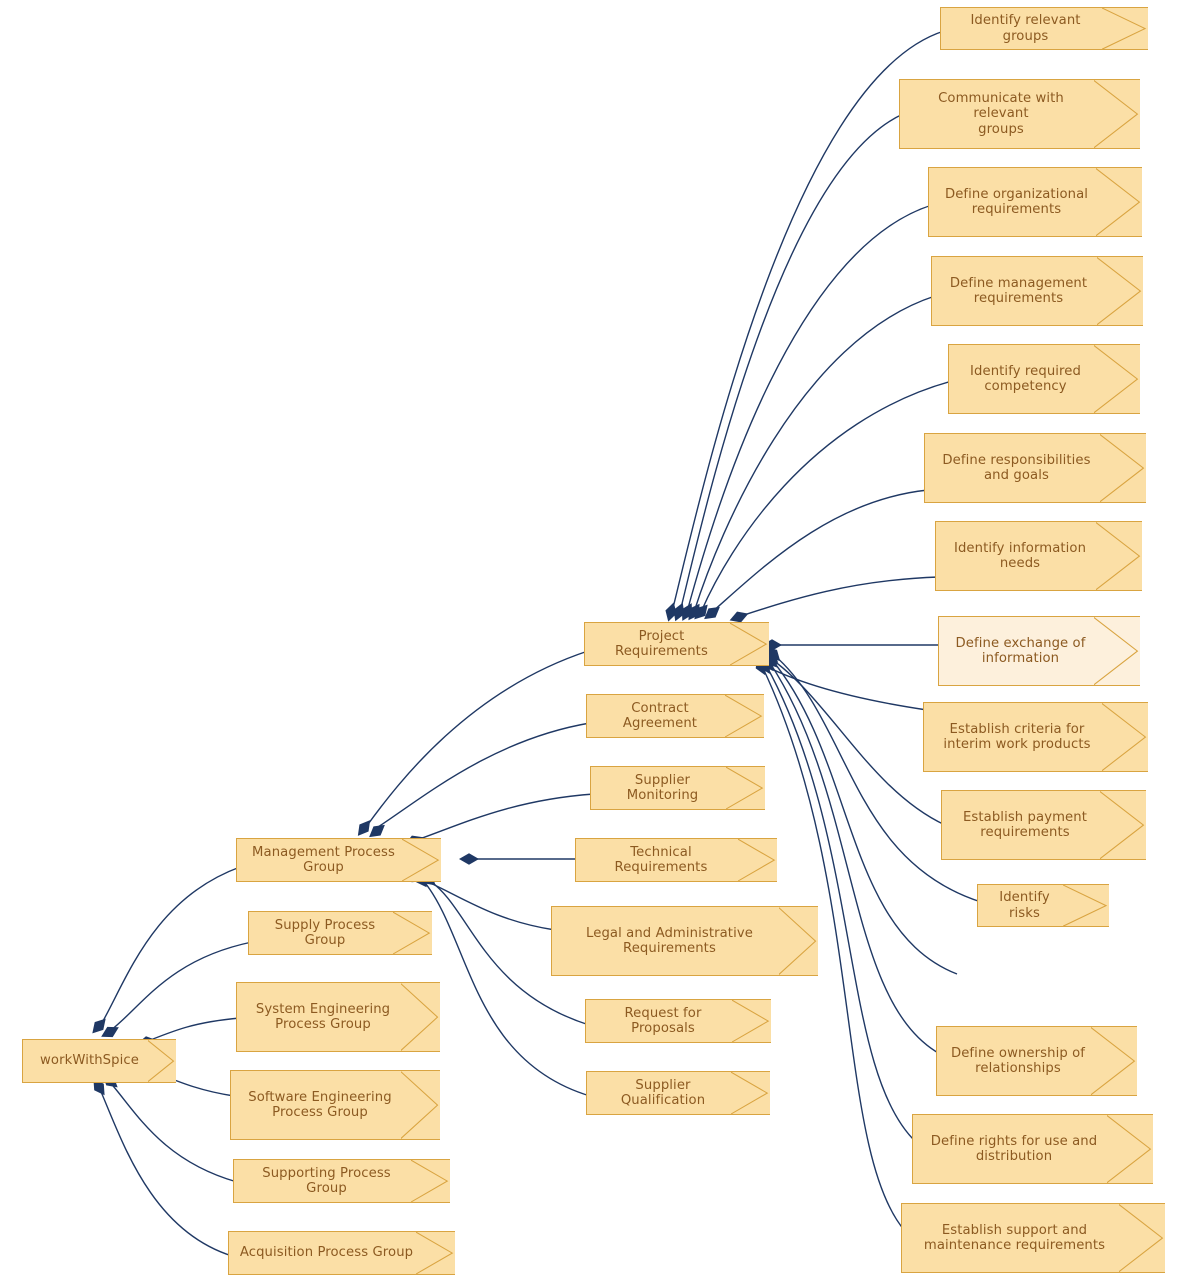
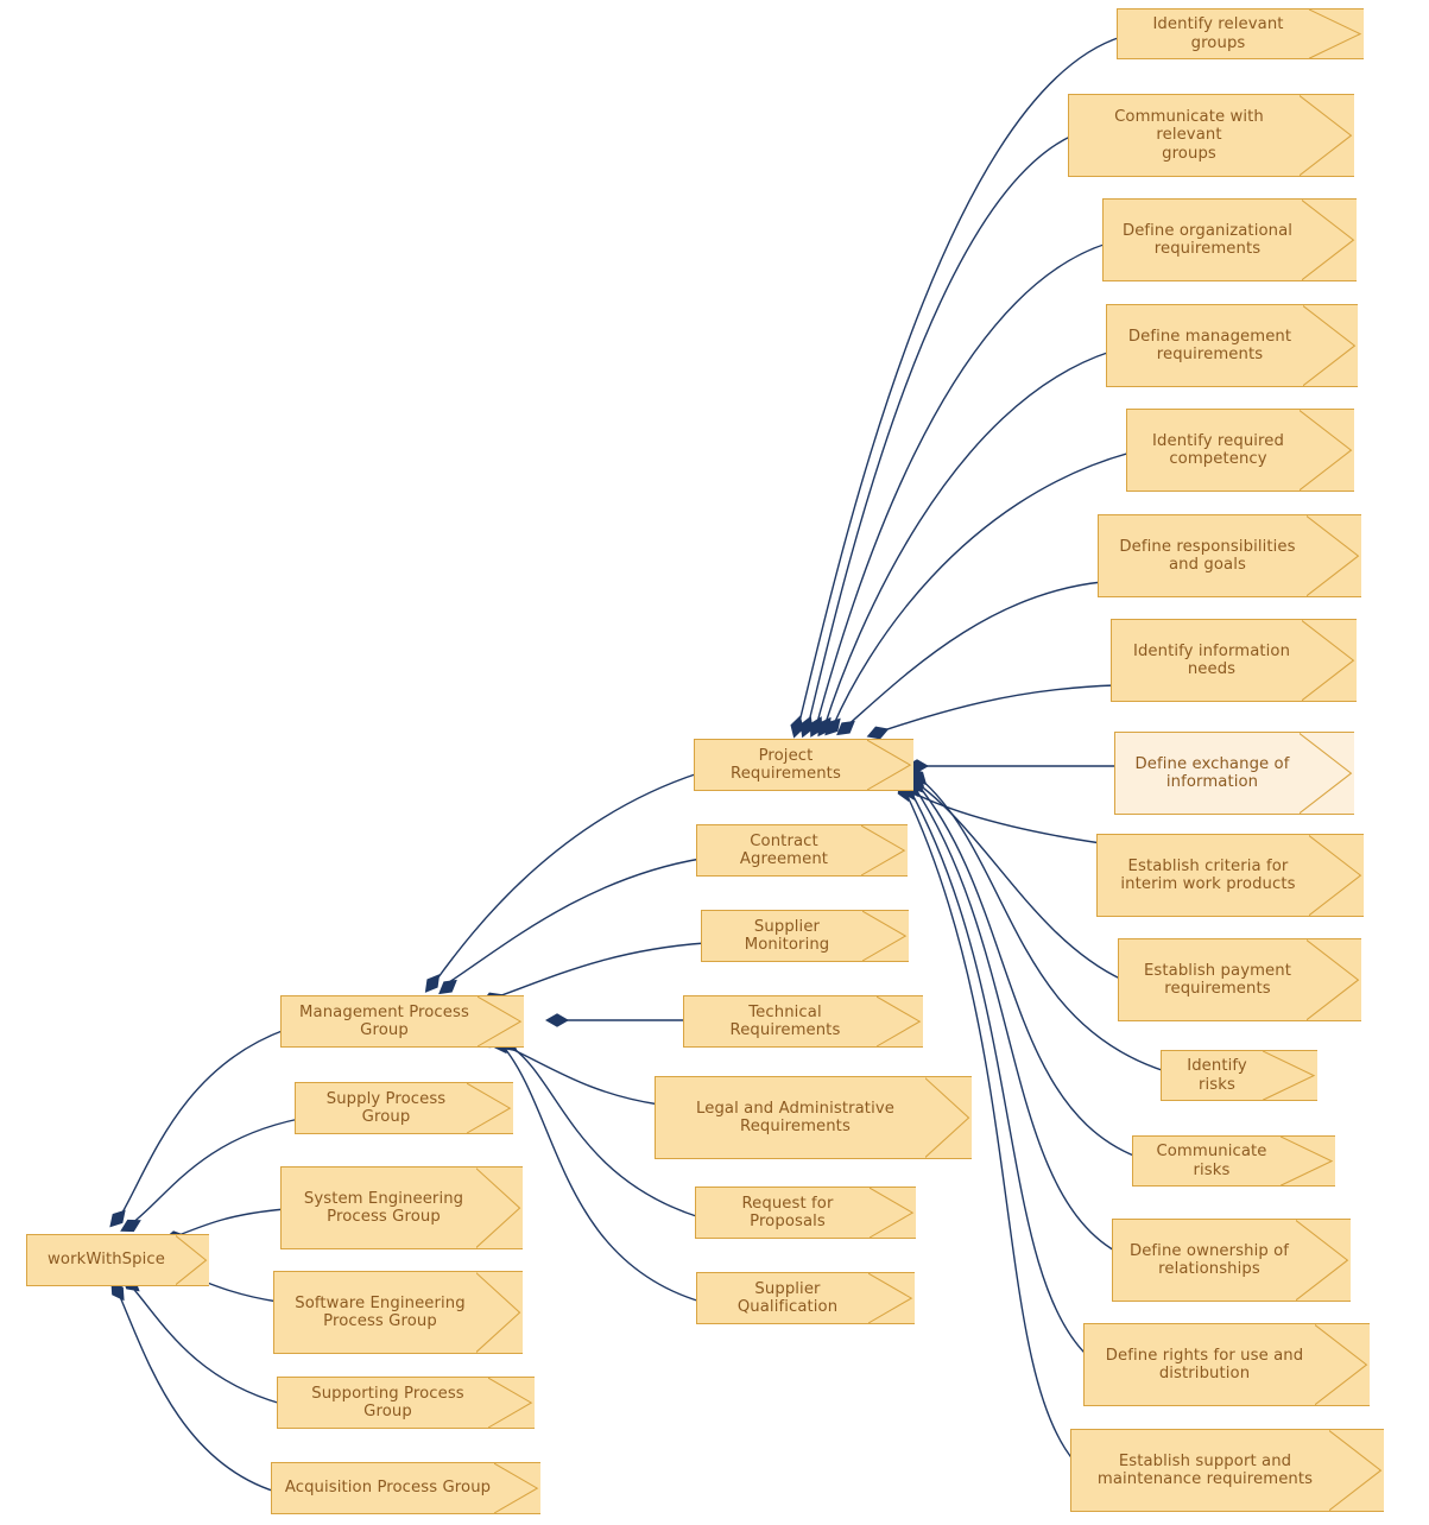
  workWithSpice
  Management Process Group
  Supply Process Group
  System Engineering
  Process Group
  Software Engineering
  Process Group
  Supporting Process Group
  Acquisition Process Group
  Project Requirements
  Contract Agreement
  Supplier Monitoring
  Technical Requirements
  Legal and Administrative
  Requirements
  Request for Proposals
  Supplier Qualification
  Identify relevant groups
  Communicate with relevant
  groups
  Define organizational
  requirements
  Define management
  requirements
  Identify required
  competency
  Define responsibilities
  and goals
  Identify information
  needs
  Define exchange of
  information
  Establish criteria for
  interim work products
  Establish payment
  requirements
  Identify risks
+ Communicate risks
  Define ownership of
  relationships
  Define rights for use and
  distribution
  Establish support and
  maintenance requirements
